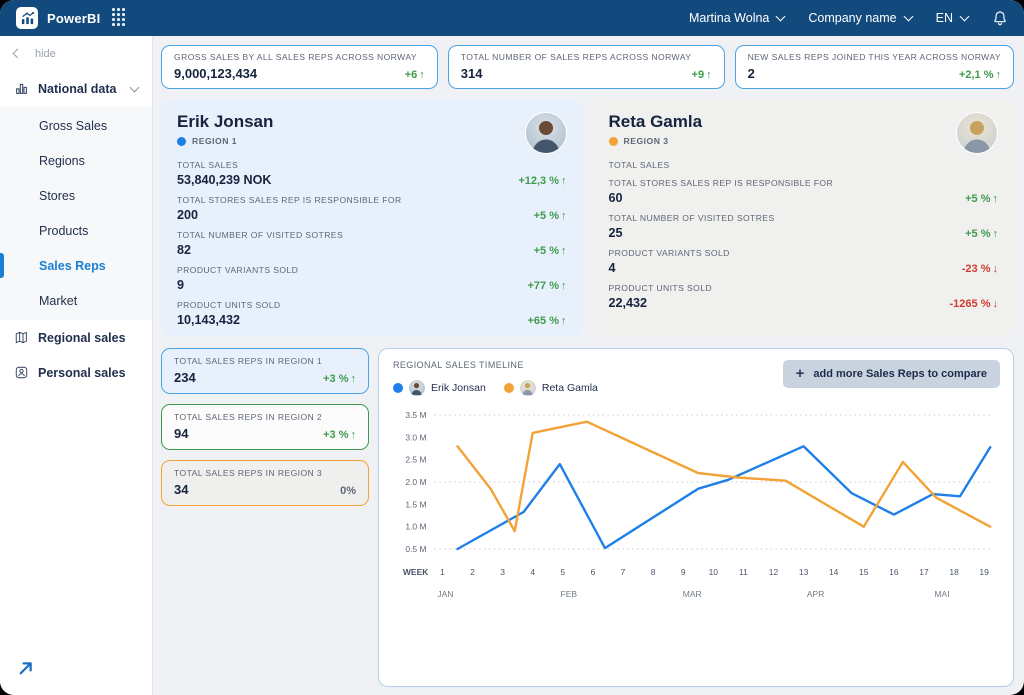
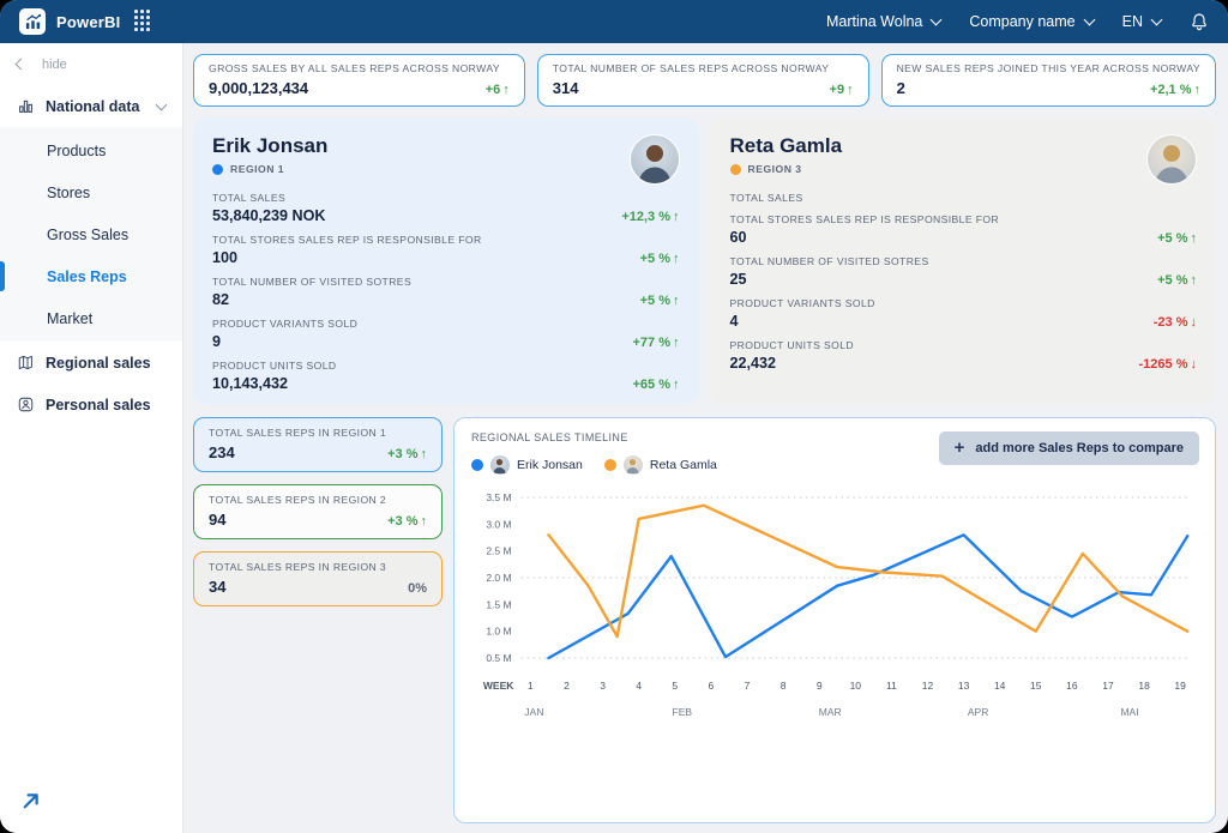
  PowerBI
  Martina Wolna
  Company name
  EN
  hide
  National data
- Gross Sales
+ Products
- Regions
  Stores
- Products
+ Gross Sales
  Sales Reps
  Market
  Regional sales
  Personal sales
  GROSS SALES BY ALL SALES REPS ACROSS NORWAY
  9,000,123,434
  +6 ↑
  TOTAL NUMBER OF SALES REPS ACROSS NORWAY
  314
  +9 ↑
  NEW SALES REPS JOINED THIS YEAR ACROSS NORWAY
  2
  +2,1 % ↑
  Erik Jonsan
  REGION 1
  TOTAL SALES
  53,840,239 NOK
  +12,3 % ↑
  TOTAL STORES SALES REP IS RESPONSIBLE FOR
- 200
+ 100
  +5 % ↑
  TOTAL NUMBER OF VISITED SOTRES
  82
  +5 % ↑
  PRODUCT VARIANTS SOLD
  9
  +77 % ↑
  PRODUCT UNITS SOLD
  10,143,432
  +65 % ↑
  Reta Gamla
  REGION 3
  TOTAL SALES
  TOTAL STORES SALES REP IS RESPONSIBLE FOR
  60
  +5 % ↑
  TOTAL NUMBER OF VISITED SOTRES
  25
  +5 % ↑
  PRODUCT VARIANTS SOLD
  4
  -23 % ↓
  PRODUCT UNITS SOLD
  22,432
  -1265 % ↓
  TOTAL SALES REPS IN REGION 1
  234
  +3 % ↑
  TOTAL SALES REPS IN REGION 2
  94
  +3 % ↑
  TOTAL SALES REPS IN REGION 3
  34
  0%
  REGIONAL SALES TIMELINE
  +
  add more Sales Reps to compare
  Erik Jonsan
  Reta Gamla
  3.5 M
  3.0 M
  2.5 M
  2.0 M
  1.5 M
  1.0 M
  0.5 M
  WEEK
  1
  2
  3
  4
  5
  6
  7
  8
  9
  10
  11
  12
  13
  14
  15
  16
  17
  18
  19
  JAN
  FEB
  MAR
  APR
  MAI
